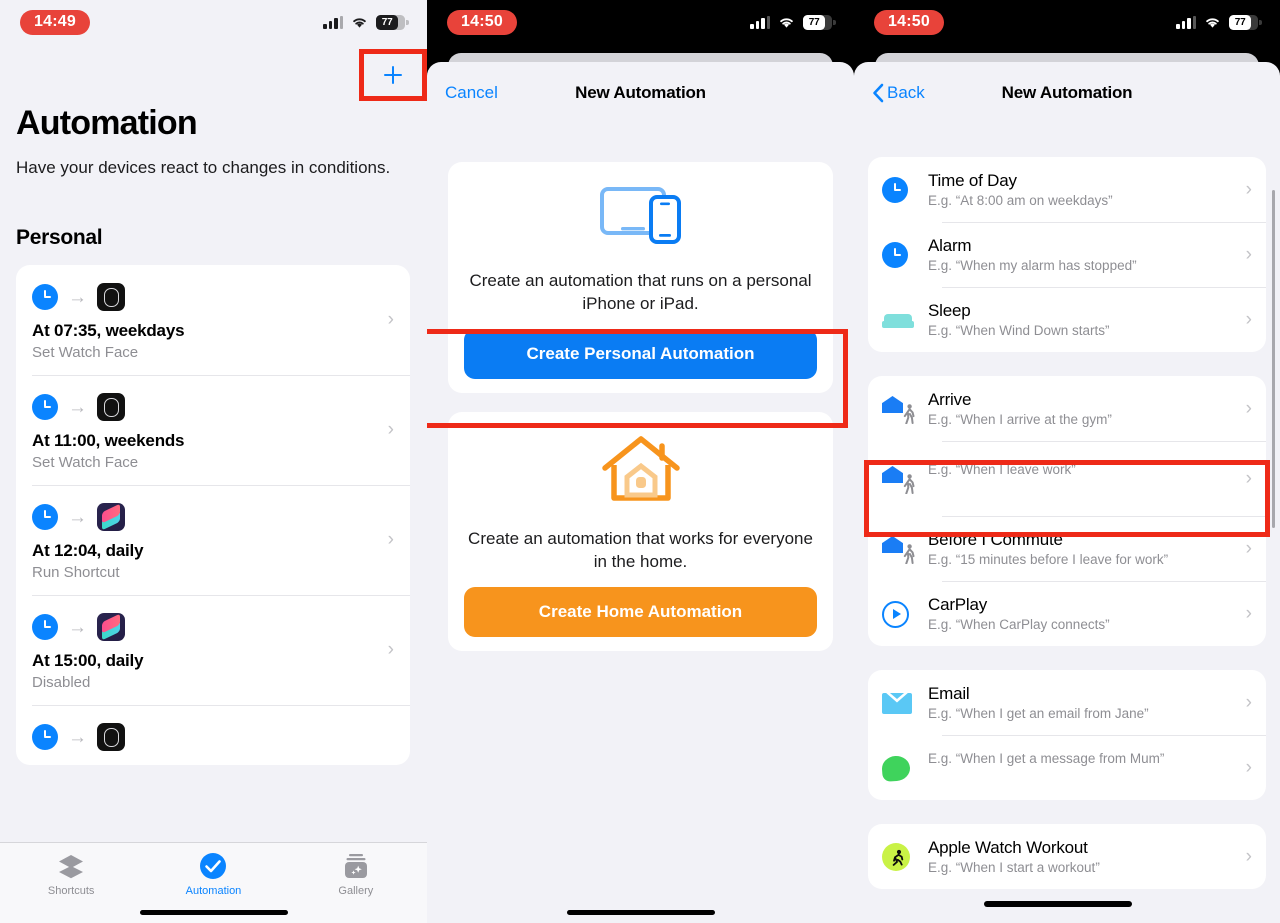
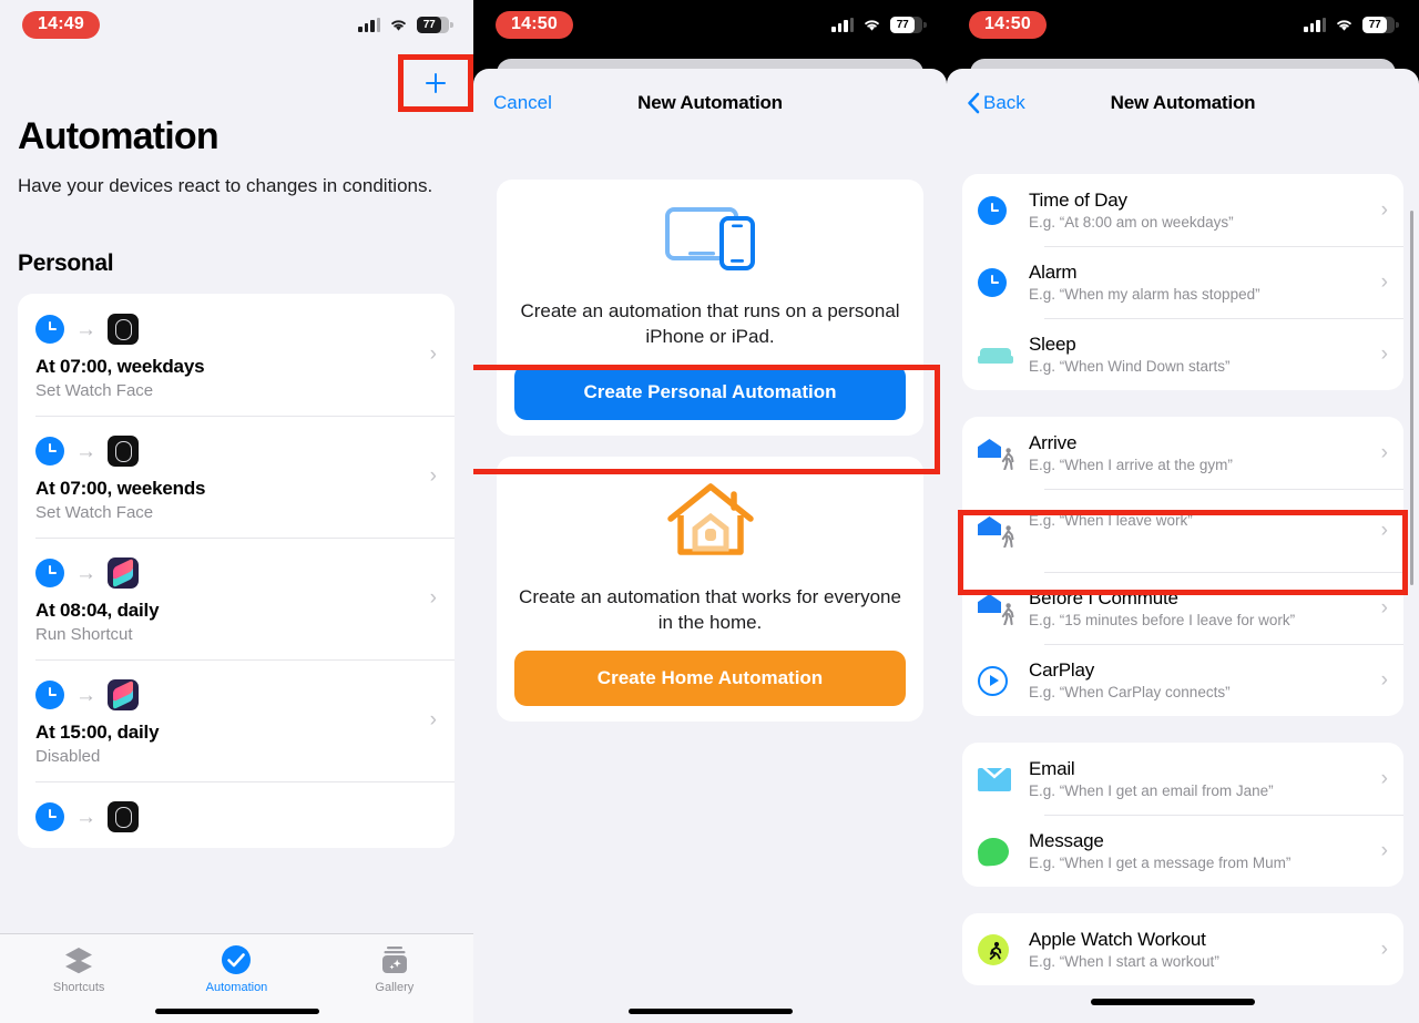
  14:49
  77
  Automation
  Have your devices react to changes in conditions.
  Personal
  →
- At 07:35, weekdays
+ At 07:00, weekdays
  Set Watch Face
  ›
  →
- At 11:00, weekends
+ At 07:00, weekends
  Set Watch Face
  ›
  →
- At 12:04, daily
+ At 08:04, daily
  Run Shortcut
  ›
  →
  At 15:00, daily
  Disabled
  ›
  →
  Shortcuts
  Automation
  Gallery
  14:50
  77
  Cancel
  New Automation
  Create an automation that runs on a personal iPhone or iPad.
  Create Personal Automation
  Create an automation that works for everyone in the home.
  Create Home Automation
  14:50
  77
  Back
  New Automation
  Time of Day
  E.g. “At 8:00 am on weekdays”
  ›
  Alarm
  E.g. “When my alarm has stopped”
  ›
  Sleep
  E.g. “When Wind Down starts”
  ›
  Arrive
  E.g. “When I arrive at the gym”
  ›
  E.g. “When I leave work”
  ›
  Before I Commute
  E.g. “15 minutes before I leave for work”
  ›
  CarPlay
  E.g. “When CarPlay connects”
  ›
  Email
  E.g. “When I get an email from Jane”
  ›
+ Message
  E.g. “When I get a message from Mum”
  ›
  Apple Watch Workout
  E.g. “When I start a workout”
  ›
